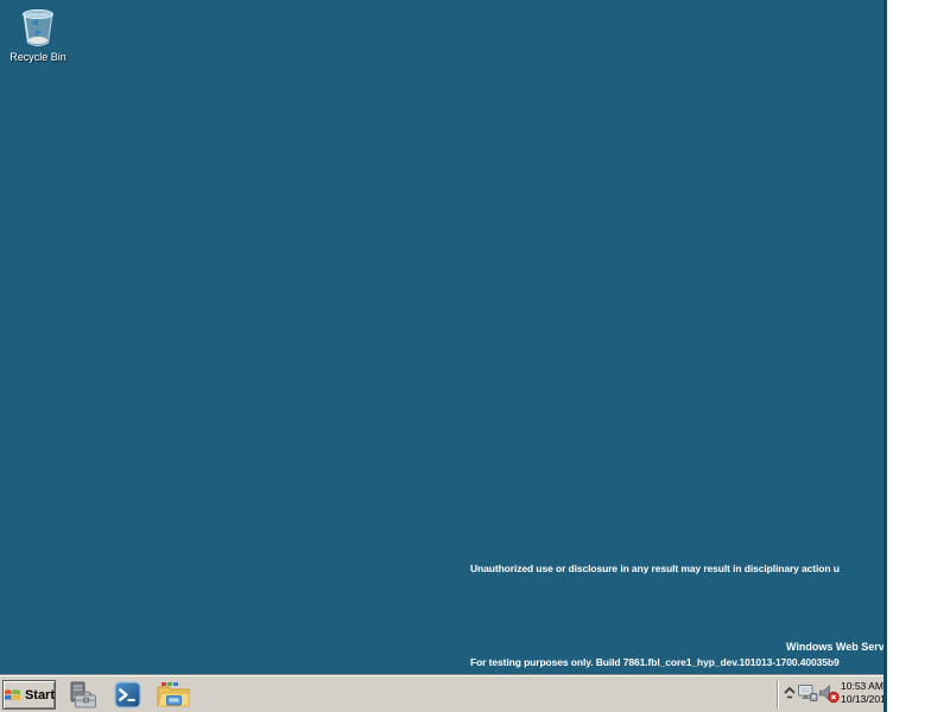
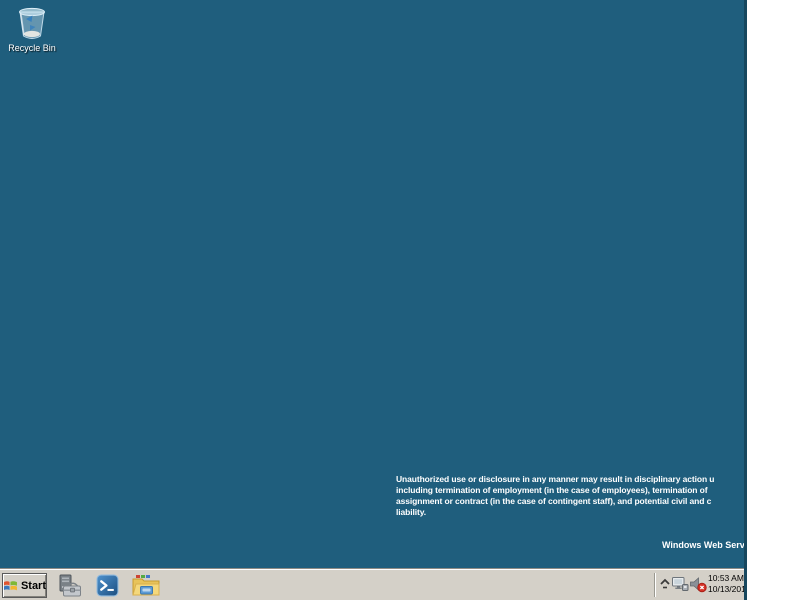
  Recycle Bin
- Unauthorized use or disclosure in any result may result in disciplinary action u
+ Unauthorized use or disclosure in any manner may result in disciplinary action u
+ including termination of employment (in the case of employees), termination of
+ assignment or contract (in the case of contingent staff), and potential civil and c
+ liability.
  Windows Web Serv
- For testing purposes only. Build 7861.fbl_core1_hyp_dev.101013-1700.40035b9
  Start
  10:53 AM
  10/13/20
